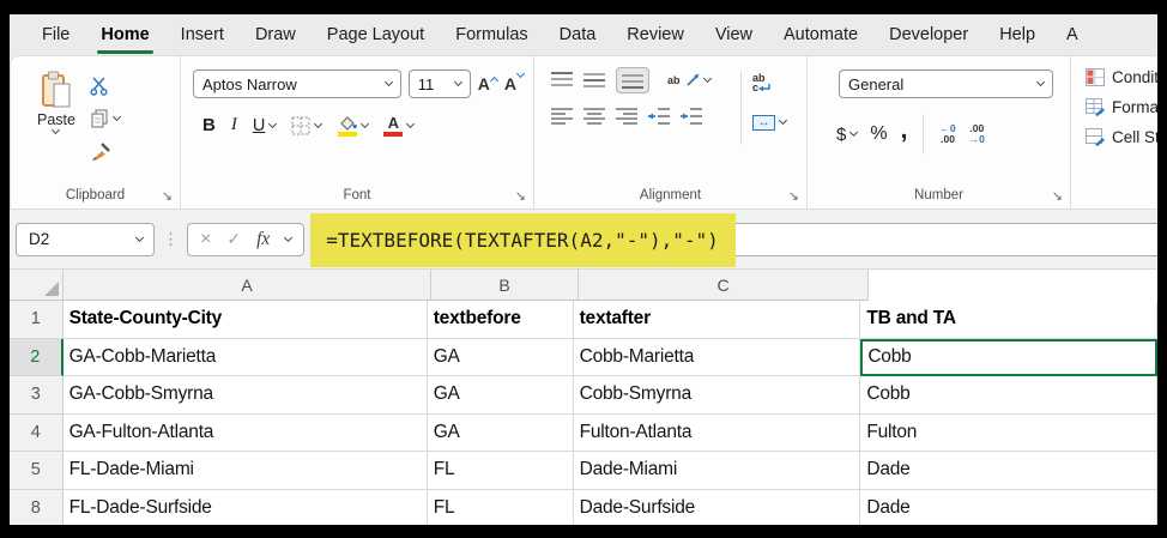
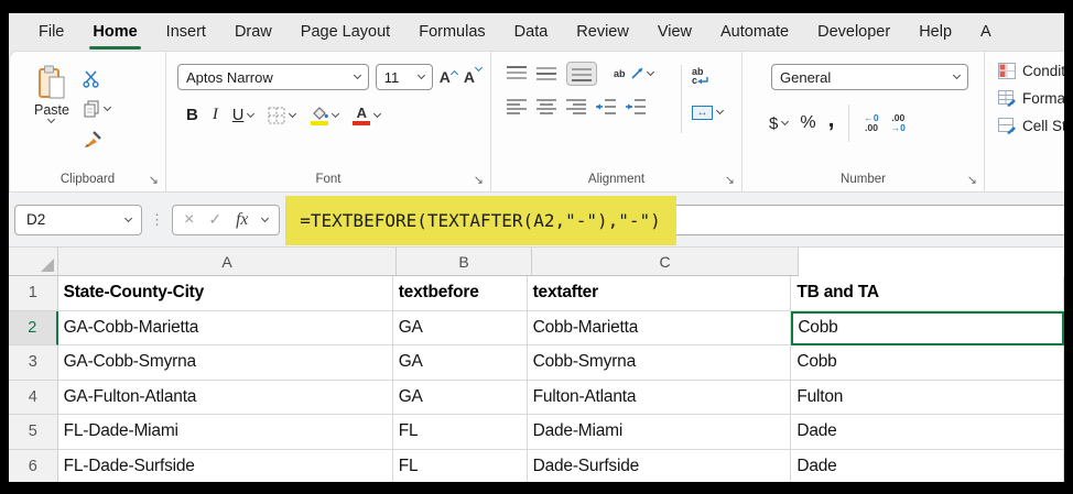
  File
  Home
  Insert
  Draw
  Page Layout
  Formulas
  Data
  Review
  View
  Automate
  Developer
  Help
  A
  Paste
  Clipboard
  ↘
  Aptos Narrow
  11
  A
  A
  B
  I
  U
  A
  Font
  ↘
  ab
  ab
  c
  ↔
  Alignment
  ↘
  General
  $
  %
  ,
  ←0
  .00
  .00
  →0
  Number
  ↘
  Condit
  Forma
  Cell St
  D2
  ⋮
  ×
  ✓
  fx
  =TEXTBEFORE(TEXTAFTER(A2,"-"),"-")
  A
  B
  C
  1
  State-County-City
  textbefore
  textafter
  TB and TA
  2
  GA-Cobb-Marietta
  GA
  Cobb-Marietta
  Cobb
  3
  GA-Cobb-Smyrna
  GA
  Cobb-Smyrna
  Cobb
  4
  GA-Fulton-Atlanta
  GA
  Fulton-Atlanta
  Fulton
  5
  FL-Dade-Miami
  FL
  Dade-Miami
  Dade
- 8
+ 6
  FL-Dade-Surfside
  FL
  Dade-Surfside
  Dade
